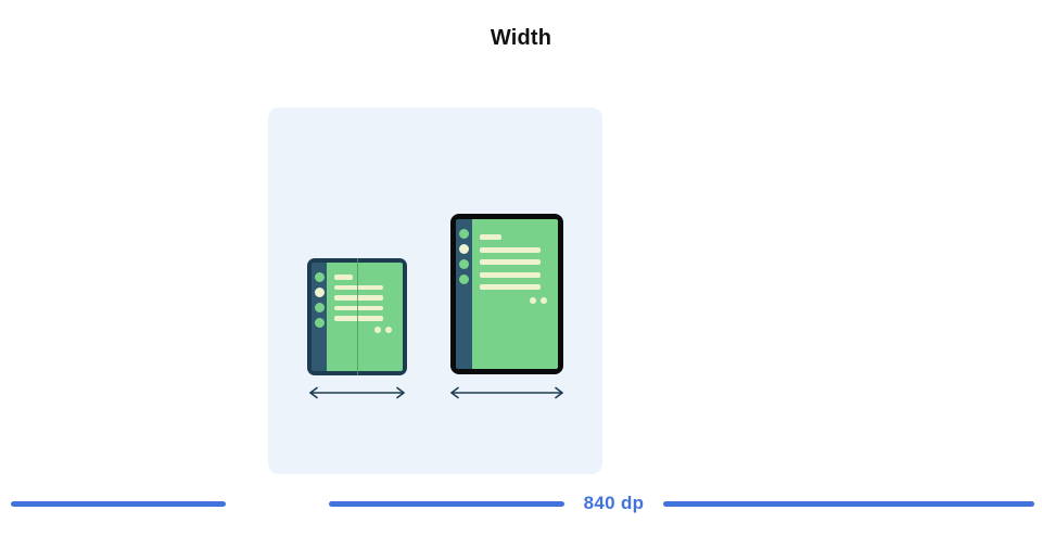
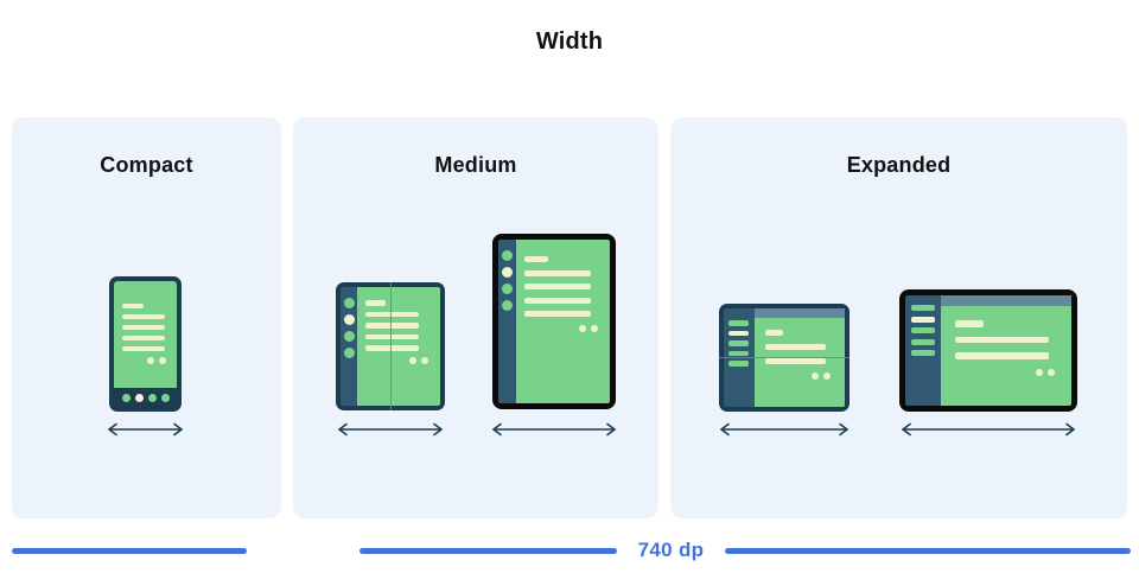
  Width
+ Compact
+ Medium
+ Expanded
- 840 dp
+ 740 dp
